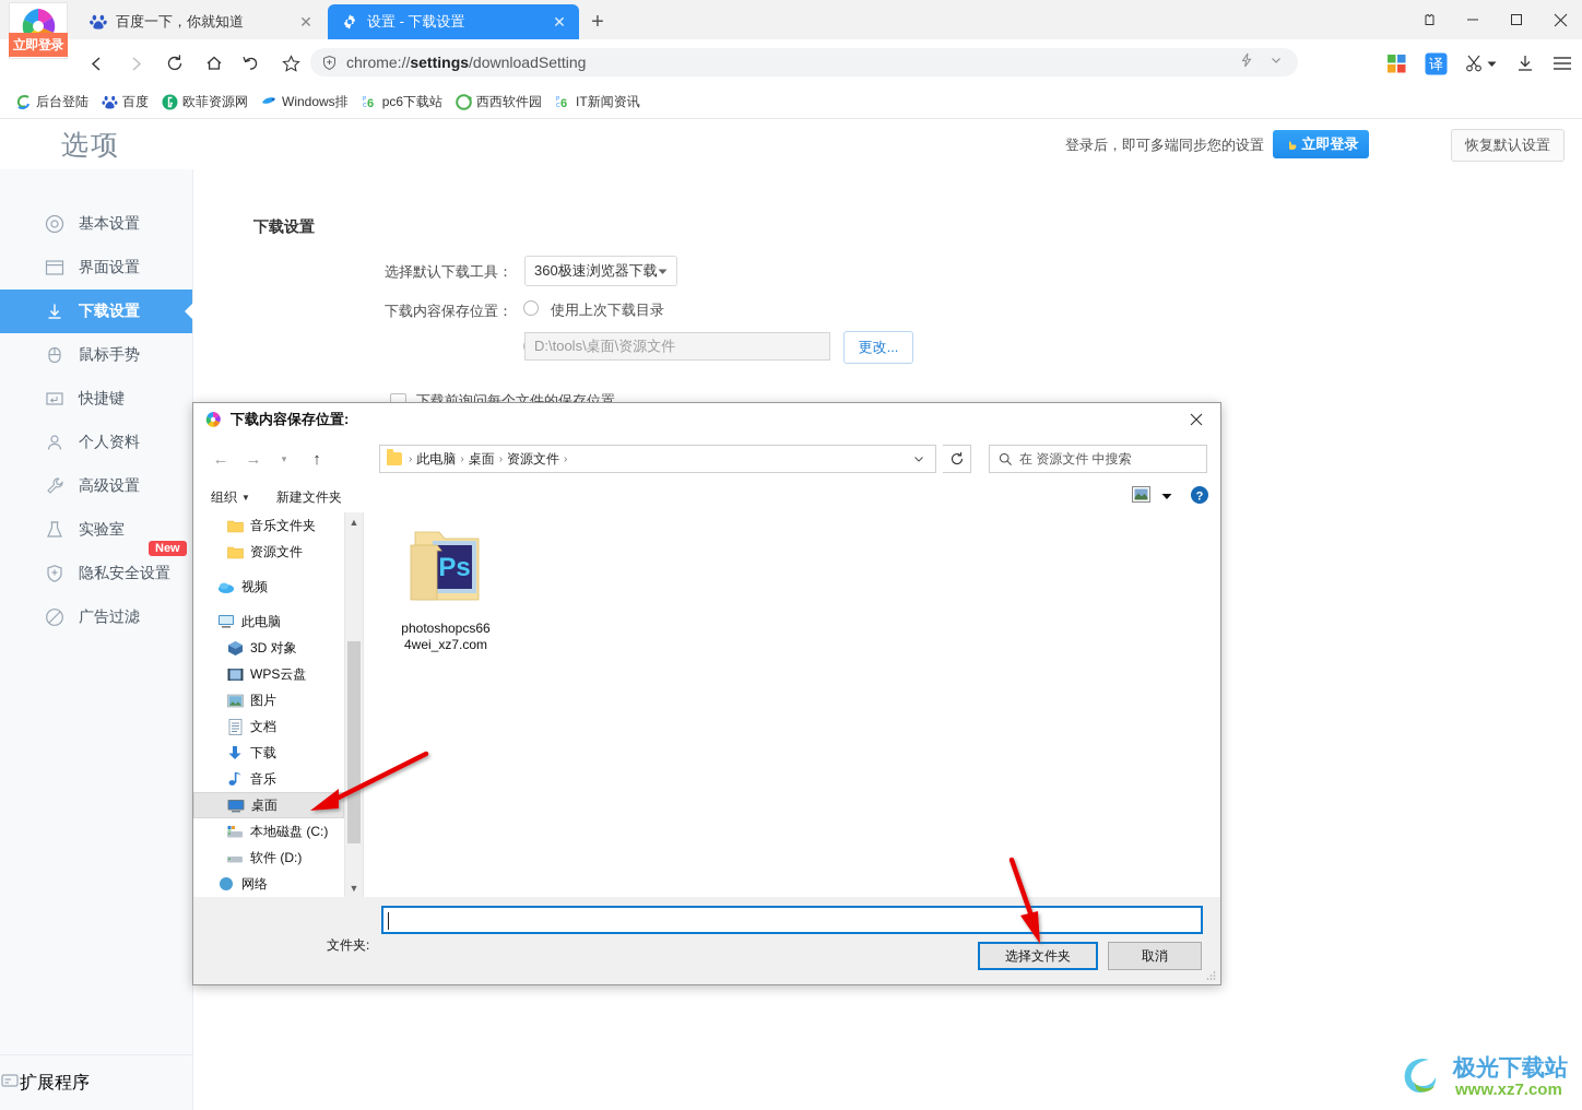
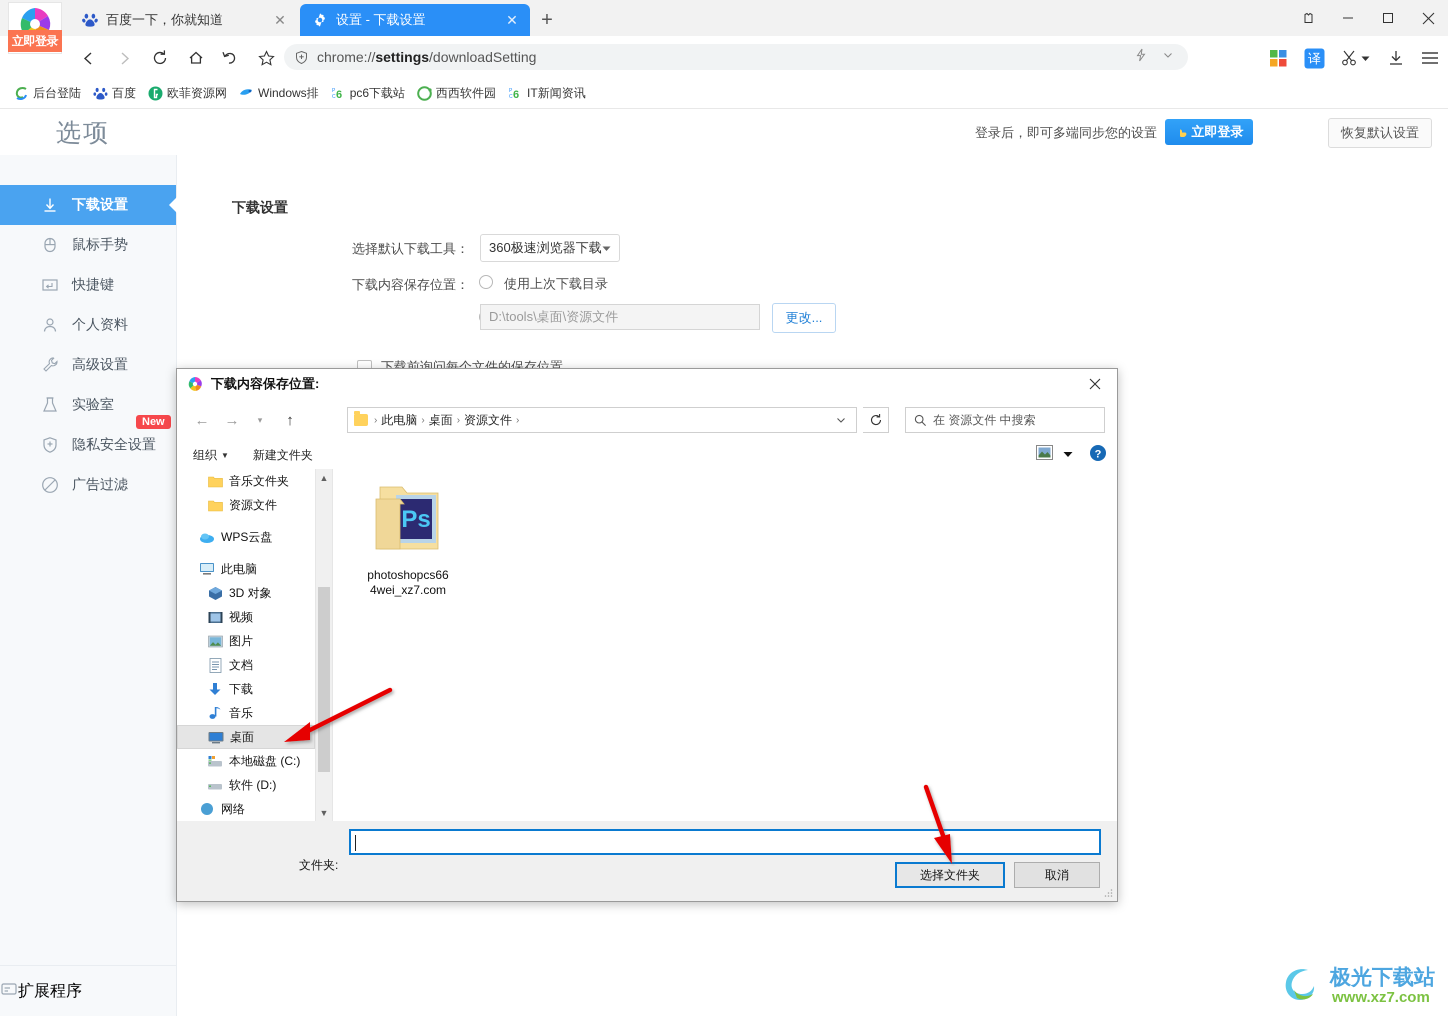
  立即登录
  百度一下，你就知道
  ✕
  设置 - 下载设置
  ✕
  +
  chrome://settings/downloadSetting
  译
  后台登陆
  百度
  欧菲资源网
  Windows排
  6
  pc6下载站
  西西软件园
  6
  IT新闻资讯
  选项
  登录后，即可多端同步您的设置
  立即登录
  恢复默认设置
- 基本设置
- 界面设置
  下载设置
  鼠标手势
  快捷键
  个人资料
  高级设置
  实验室
  隐私安全设置
  New
  广告过滤
  扩展程序
  下载设置
  选择默认下载工具：
  360极速浏览器下载
  下载内容保存位置：
  使用上次下载目录
  D:\tools\桌面\资源文件
  更改...
  下载前询问每个文件的保存位置
  下载内容保存位置:
  ←
  →
  ▾
  ↑
  ›
  此电脑
  ›
  桌面
  ›
  资源文件
  ›
  在 资源文件 中搜索
  组织
  ▼
  新建文件夹
  ?
  音乐文件夹
  资源文件
- 视频
+ WPS云盘
  此电脑
  3D 对象
- WPS云盘
+ 视频
  图片
  文档
  下载
  音乐
  桌面
  本地磁盘 (C:)
  软件 (D:)
  网络
  ▲
  ▼
  Ps
  photoshopcs66
  4wei_xz7.com
  文件夹:
  选择文件夹
  取消
  极光下载站
  www.xz7.com
